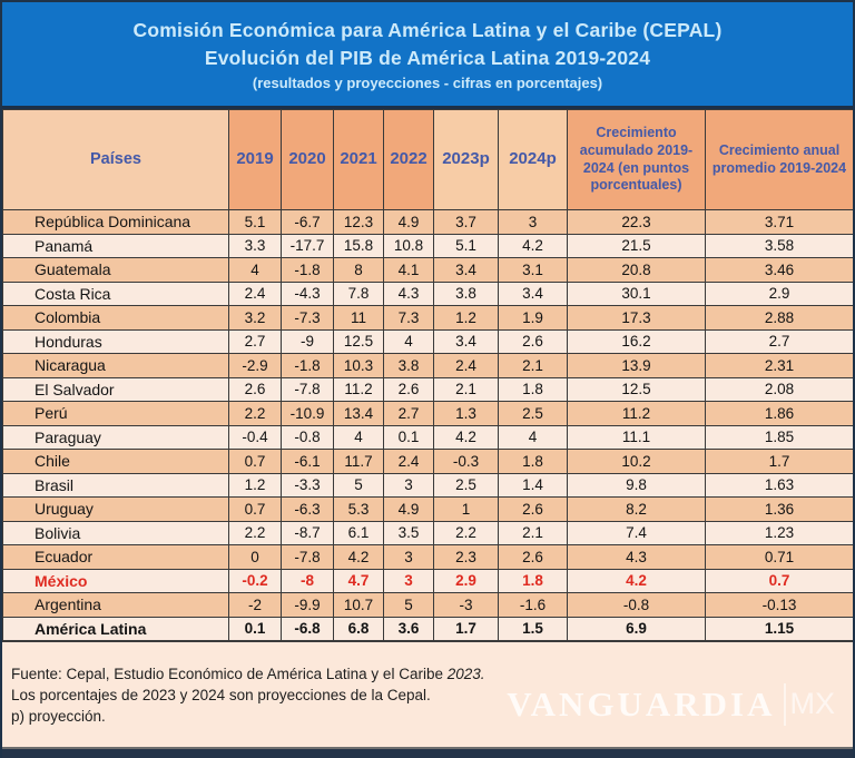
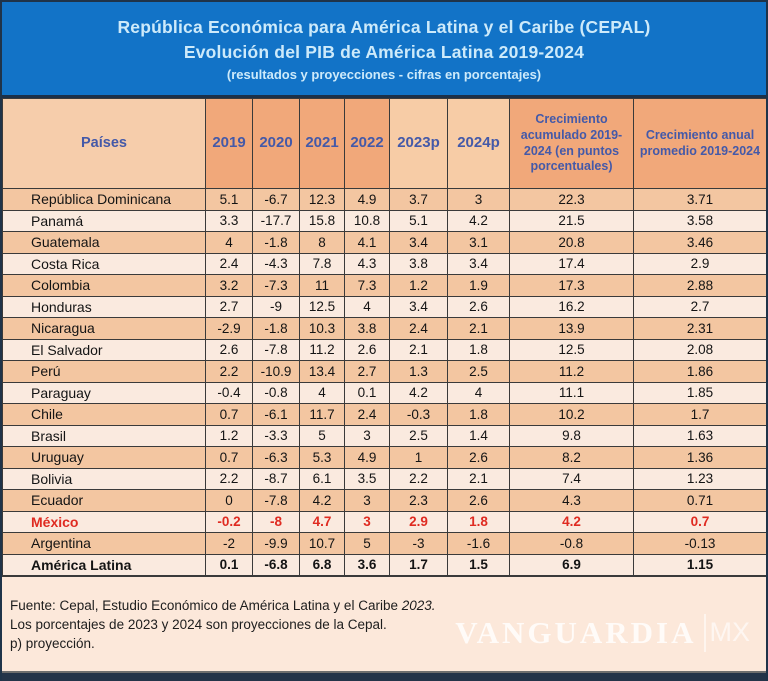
- Comisión Económica para América Latina y el Caribe (CEPAL)
+ República Económica para América Latina y el Caribe (CEPAL)
  Evolución del PIB de América Latina 2019-2024
  (resultados y proyecciones - cifras en porcentajes)
  Países	2019	2020	2021	2022	2023p	2024p	Crecimiento acumulado 2019-2024 (en puntos porcentuales)	Crecimiento anual promedio 2019-2024
  República Dominicana	5.1	-6.7	12.3	4.9	3.7	3	22.3	3.71
  Panamá	3.3	-17.7	15.8	10.8	5.1	4.2	21.5	3.58
  Guatemala	4	-1.8	8	4.1	3.4	3.1	20.8	3.46
- Costa Rica	2.4	-4.3	7.8	4.3	3.8	3.4	30.1	2.9
+ Costa Rica	2.4	-4.3	7.8	4.3	3.8	3.4	17.4	2.9
  Colombia	3.2	-7.3	11	7.3	1.2	1.9	17.3	2.88
  Honduras	2.7	-9	12.5	4	3.4	2.6	16.2	2.7
  Nicaragua	-2.9	-1.8	10.3	3.8	2.4	2.1	13.9	2.31
  El Salvador	2.6	-7.8	11.2	2.6	2.1	1.8	12.5	2.08
  Perú	2.2	-10.9	13.4	2.7	1.3	2.5	11.2	1.86
  Paraguay	-0.4	-0.8	4	0.1	4.2	4	11.1	1.85
  Chile	0.7	-6.1	11.7	2.4	-0.3	1.8	10.2	1.7
  Brasil	1.2	-3.3	5	3	2.5	1.4	9.8	1.63
  Uruguay	0.7	-6.3	5.3	4.9	1	2.6	8.2	1.36
  Bolivia	2.2	-8.7	6.1	3.5	2.2	2.1	7.4	1.23
  Ecuador	0	-7.8	4.2	3	2.3	2.6	4.3	0.71
  México	-0.2	-8	4.7	3	2.9	1.8	4.2	0.7
  Argentina	-2	-9.9	10.7	5	-3	-1.6	-0.8	-0.13
  América Latina	0.1	-6.8	6.8	3.6	1.7	1.5	6.9	1.15
  Fuente: Cepal, Estudio Económico de América Latina y el Caribe 2023.
  Los porcentajes de 2023 y 2024 son proyecciones de la Cepal.
  p) proyección.
  VANGUARDIA
